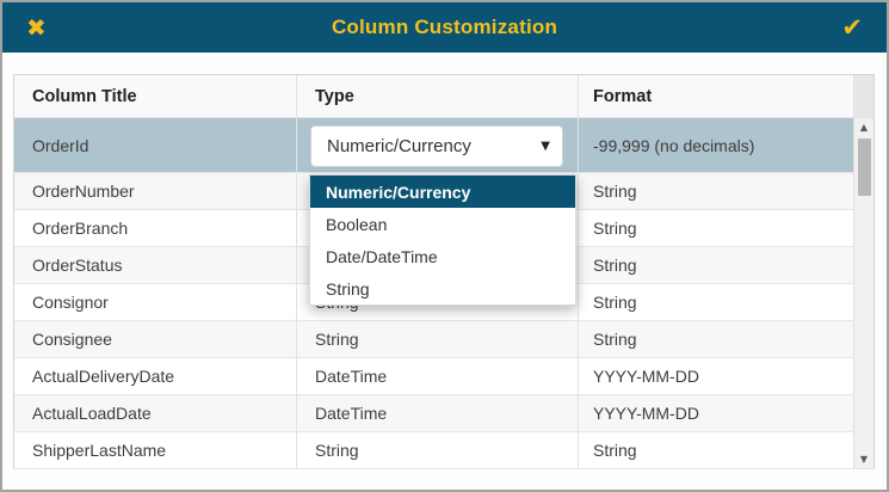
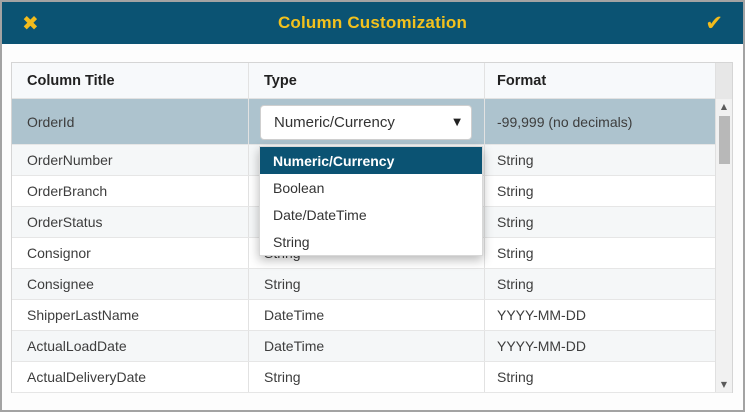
  ✖
  Column Customization
  ✔
  Column Title
  Type
  Format
  OrderId
  -99,999 (no decimals)
  OrderNumber
  String
  OrderBranch
  String
  OrderStatus
  String
  Consignor
  String
  Consignee
  String
  String
- ActualDeliveryDate
+ ShipperLastName
  DateTime
  YYYY-MM-DD
  ActualLoadDate
  DateTime
  YYYY-MM-DD
- ShipperLastName
+ ActualDeliveryDate
  String
  String
  ▲
  ▼
  Numeric/Currency
  ▼
  Numeric/Currency
  Boolean
  Date/DateTime
  String
